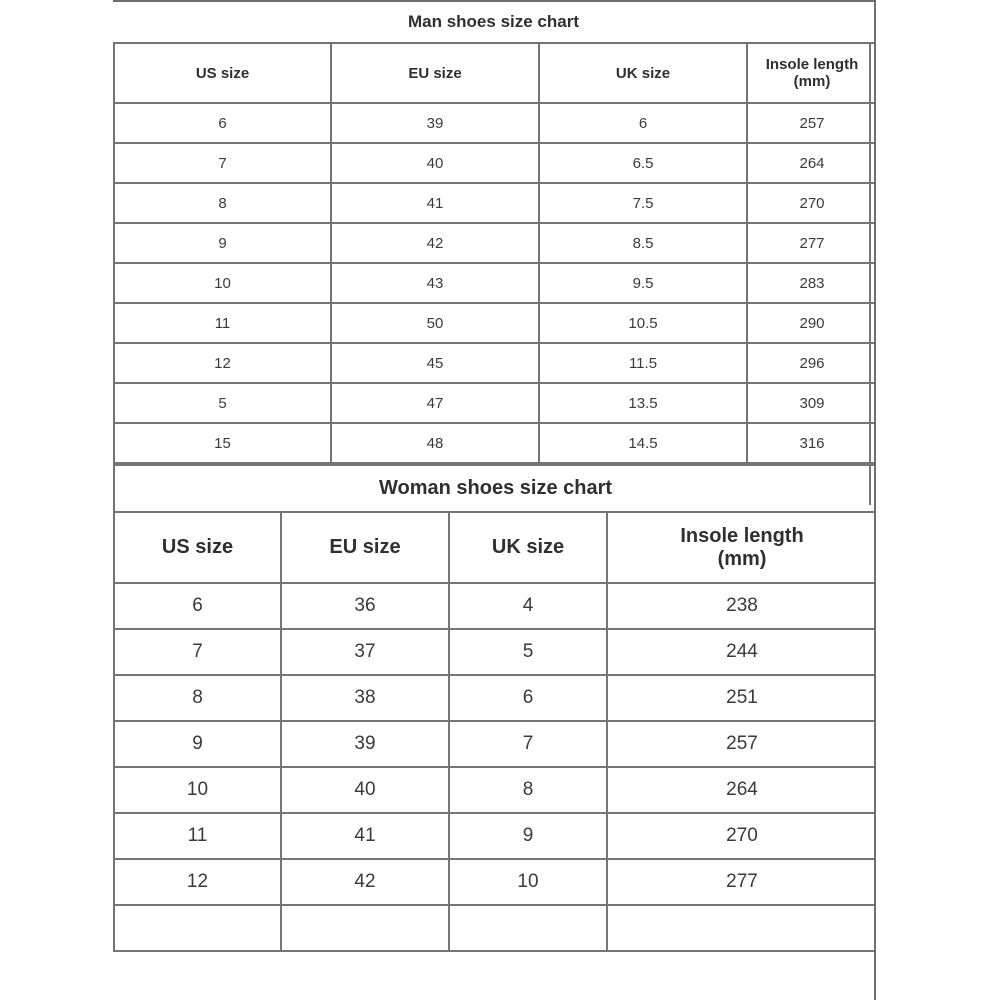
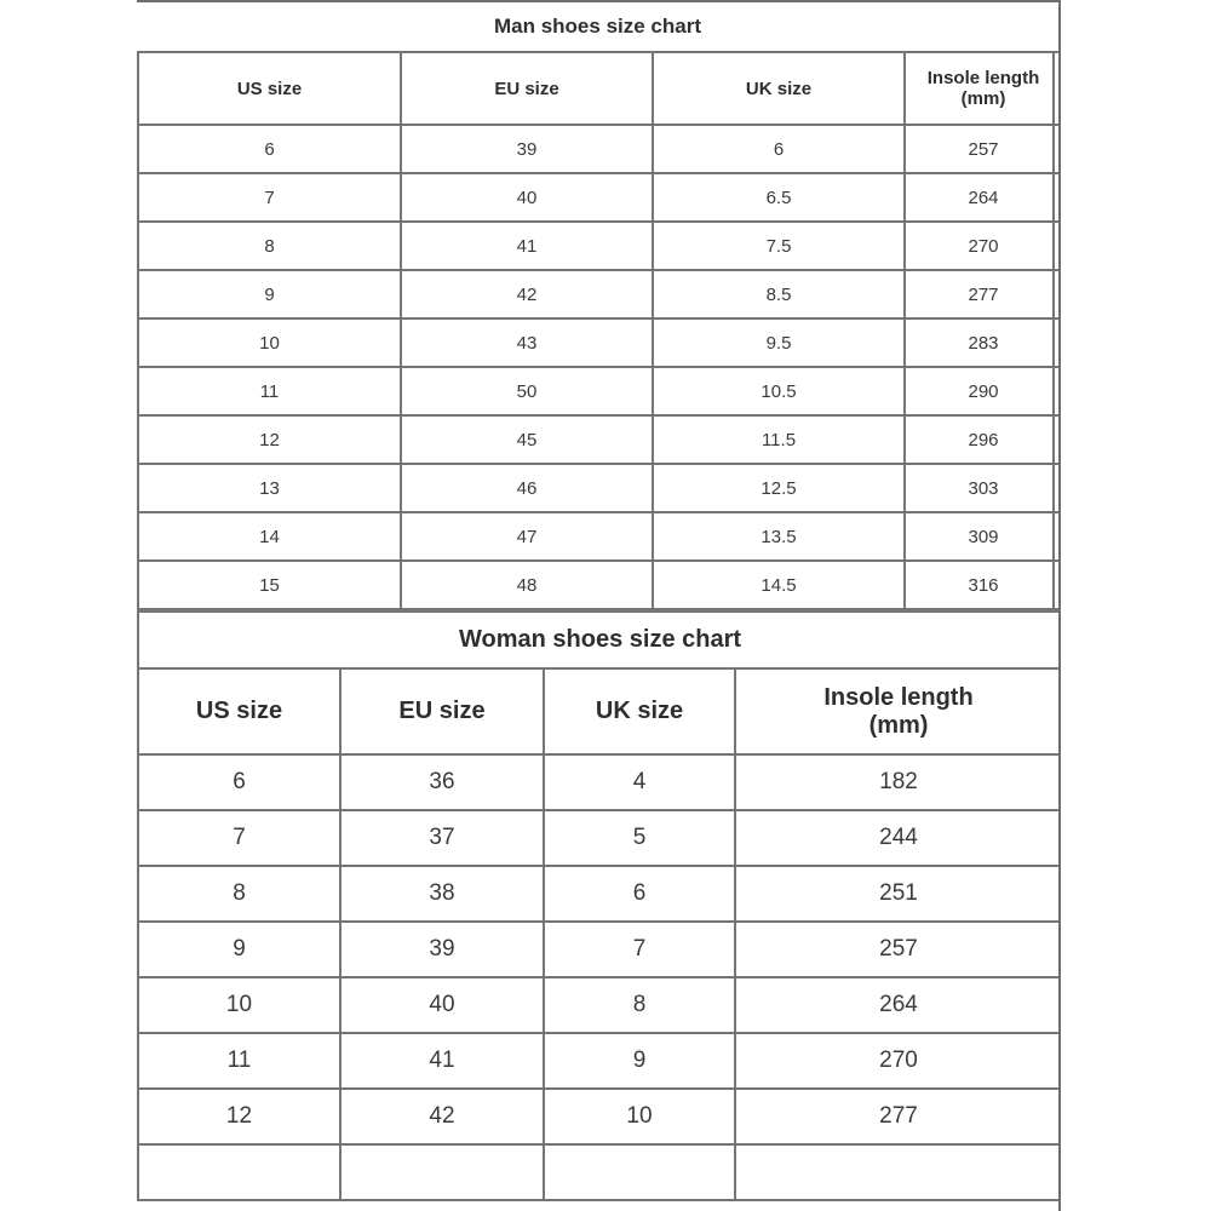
  Man shoes size chart
  US size	EU size	UK size	Insole length (mm)
  6	39	6	257
  7	40	6.5	264
  8	41	7.5	270
  9	42	8.5	277
  10	43	9.5	283
  11	50	10.5	290
  12	45	11.5	296
+ 13	46	12.5	303
- 5	47	13.5	309
+ 14	47	13.5	309
  15	48	14.5	316
  Woman shoes size chart
  US size	EU size	UK size	Insole length (mm)
- 6	36	4	238
+ 6	36	4	182
  7	37	5	244
  8	38	6	251
  9	39	7	257
  10	40	8	264
  11	41	9	270
  12	42	10	277
